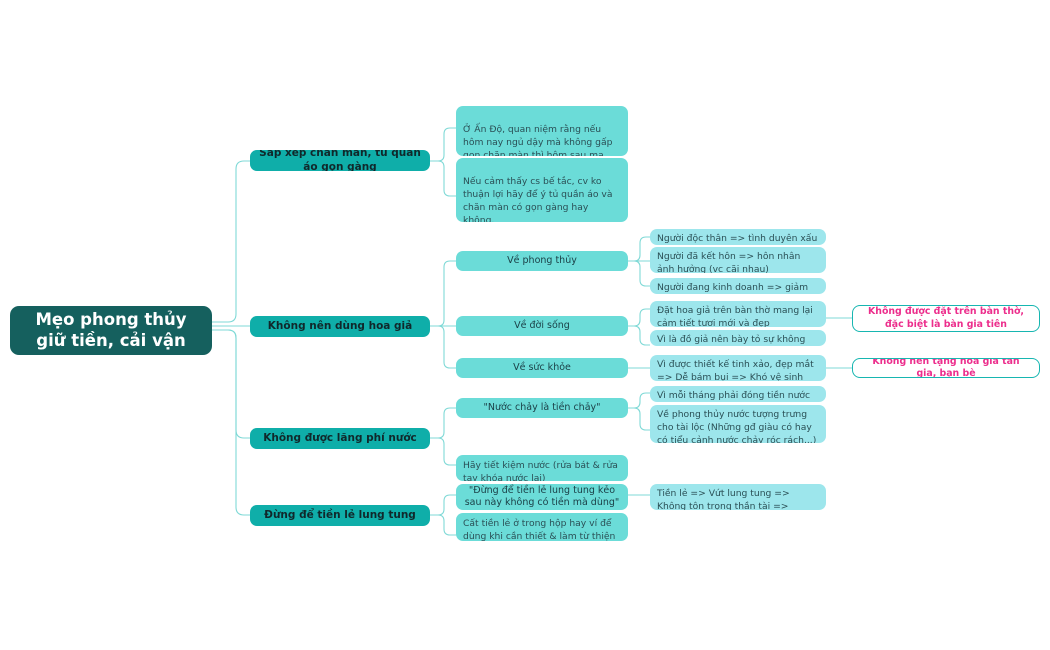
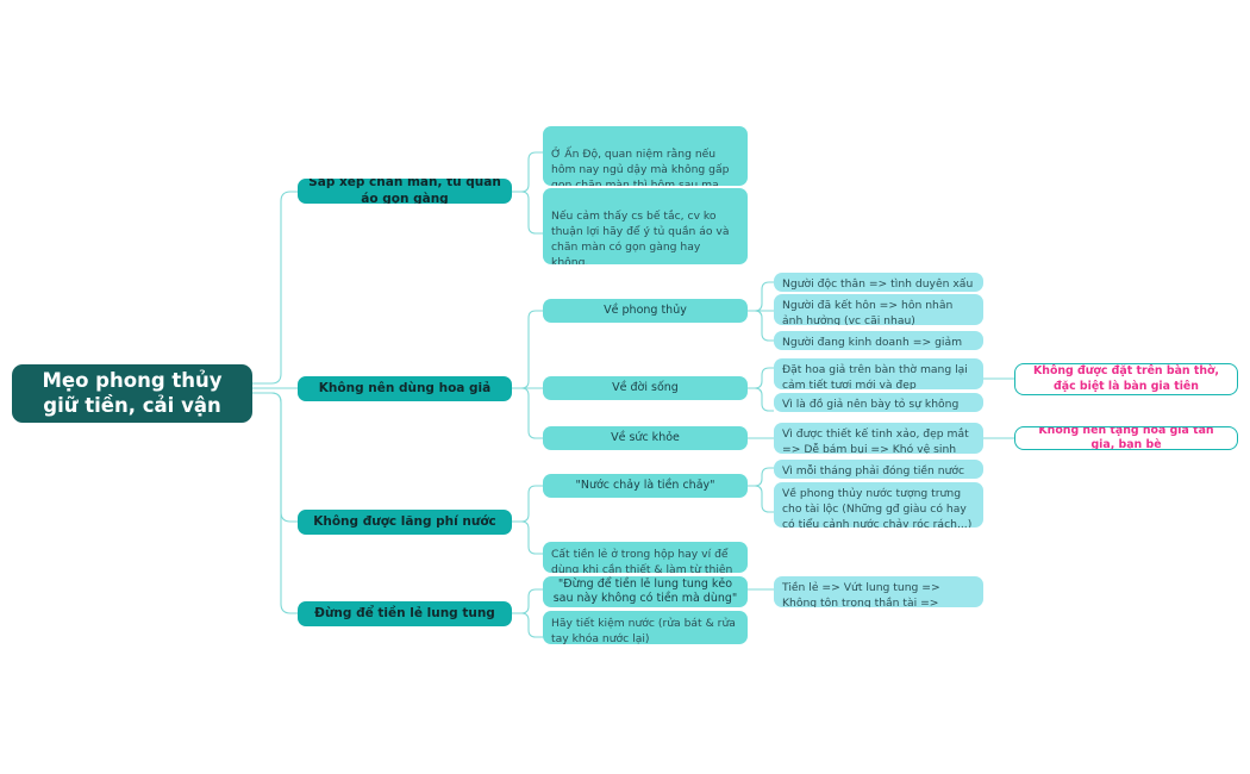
  Mẹo phong thủy giữ tiền, cải vận
  Sắp xếp chăn màn, tủ quần áo gọn gàng
  Ở Ấn Độ, quan niệm rằng nếu hôm nay ngủ dậy mà không gấp gọn chăn màn thì hôm sau ma
  Nếu cảm thấy cs bế tắc, cv ko thuận lợi hãy để ý tủ quần áo và chăn màn có gọn gàng hay không.
  Không nên dùng hoa giả
  Về phong thủy
  Người độc thân => tình duyên xấu
  Người đã kết hôn => hôn nhân ảnh hưởng (vc cãi nhau)
  Về đời sống
  Đặt hoa giả trên bàn thờ mang lại cảm tiết tươi mới và đẹp
  Vì là đồ giả nên bày tỏ sự không
  Không được đặt trên bàn thờ, đặc biệt là bàn gia tiên
  Về sức khỏe
  Vì được thiết kế tinh xảo, đẹp mắt => Dễ bám bụi => Khó vệ sinh
  Không nên tặng hoa giả tân gia, bạn bè
  Không được lãng phí nước
  "Nước chảy là tiền chảy"
  Vì mỗi tháng phải đóng tiền nước
  Về phong thủy nước tượng trưng cho tài lộc (Những gđ giàu có hay có tiểu cảnh nước chảy róc rách,..)
- Hãy tiết kiệm nước (rửa bát & rửa tay khóa nước lại)
+ Cất tiền lẻ ở trong hộp hay ví để dùng khi cần thiết & làm từ thiện
  Đừng để tiền lẻ lung tung
  "Đừng để tiền lẻ lung tung kẻo sau này không có tiền mà dùng"
  Tiền lẻ => Vứt lung tung => Không tôn trọng thần tài =>
- Cất tiền lẻ ở trong hộp hay ví để dùng khi cần thiết & làm từ thiện
+ Hãy tiết kiệm nước (rửa bát & rửa tay khóa nước lại)
